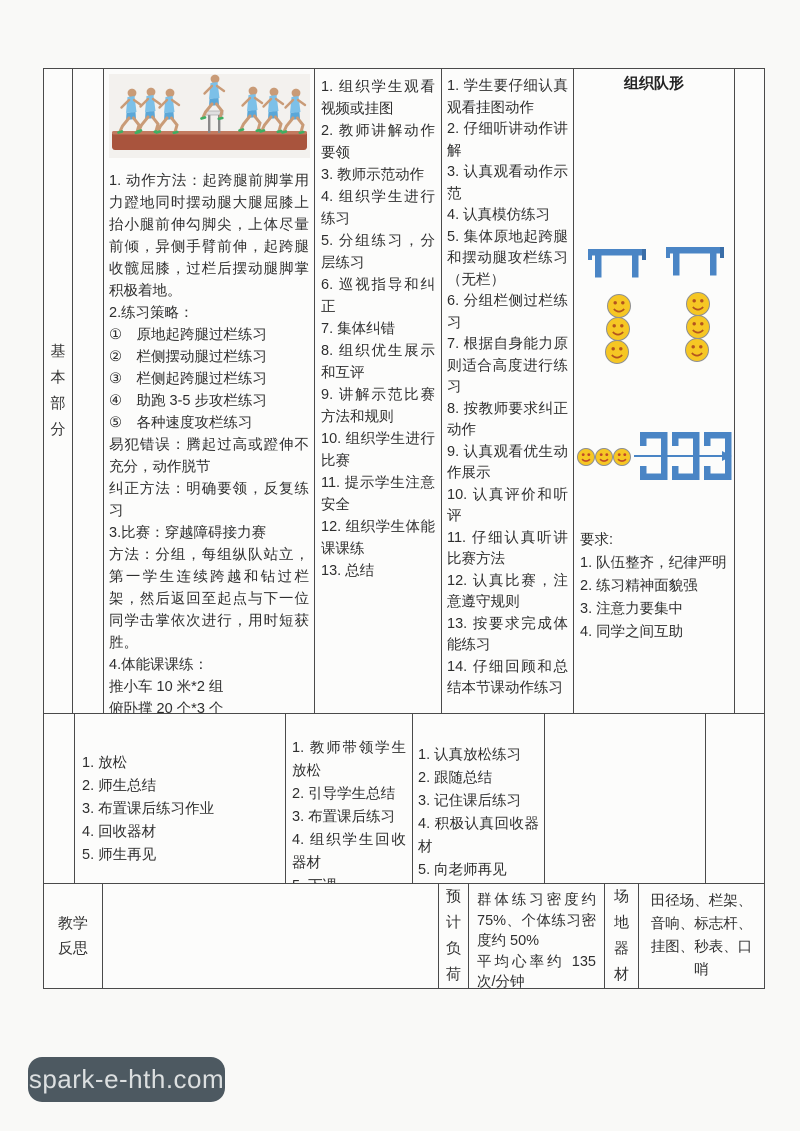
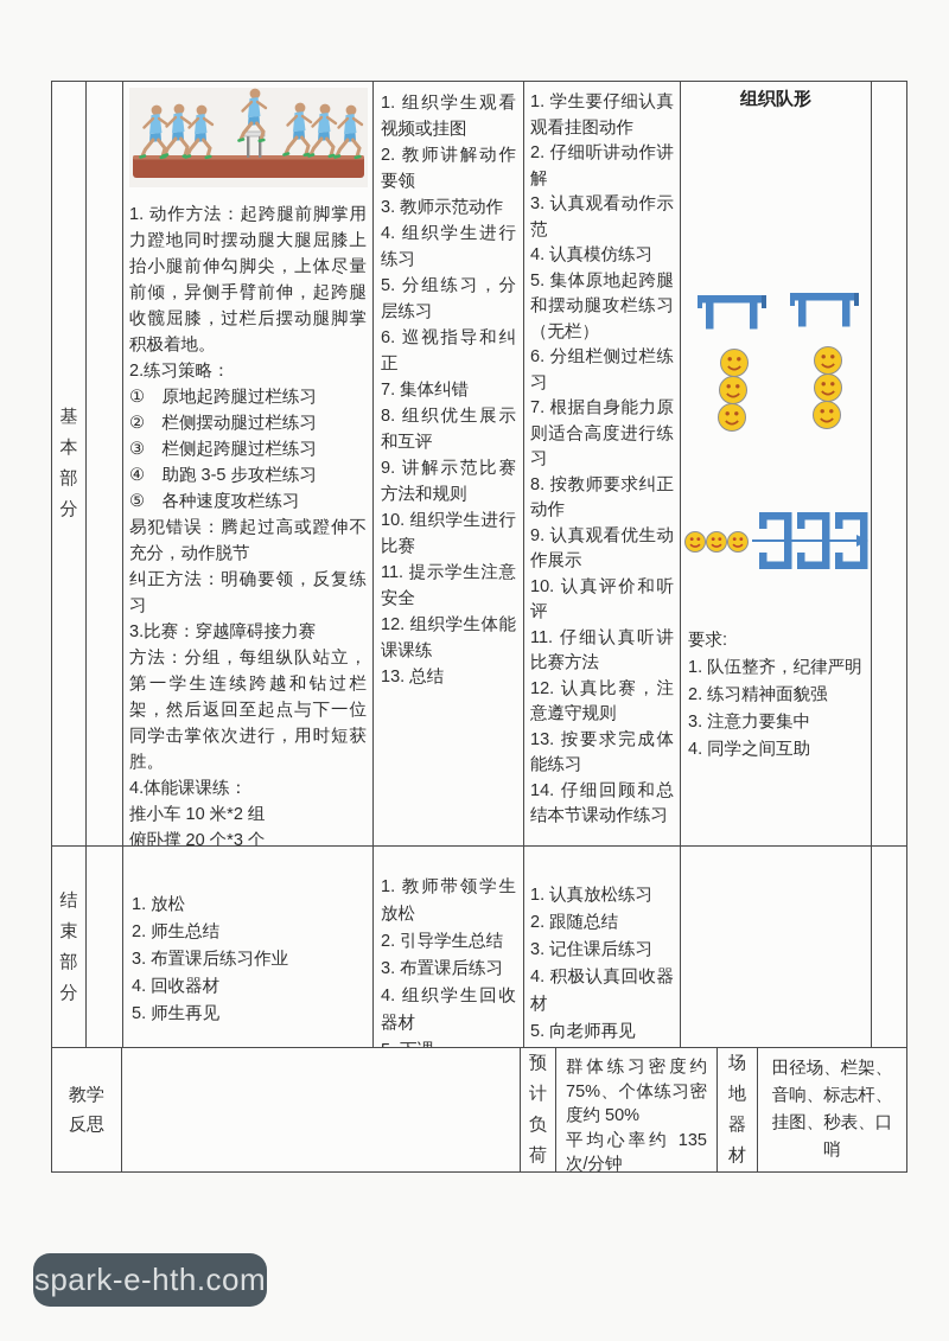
  基本部分
  1. 动作方法：起跨腿前脚掌用力蹬地同时摆动腿大腿屈膝上抬小腿前伸勾脚尖，上体尽量前倾，异侧手臂前伸，起跨腿收髋屈膝，过栏后摆动腿脚掌积极着地。
  2.练习策略：
  ① 原地起跨腿过栏练习
  ② 栏侧摆动腿过栏练习
  ③ 栏侧起跨腿过栏练习
  ④ 助跑 3-5 步攻栏练习
  ⑤ 各种速度攻栏练习
  易犯错误：腾起过高或蹬伸不充分，动作脱节
  纠正方法：明确要领，反复练习
  3.比赛：穿越障碍接力赛
  方法：分组，每组纵队站立，第一学生连续跨越和钻过栏架，然后返回至起点与下一位同学击掌依次进行，用时短获胜。
  4.体能课课练：
  推小车 10 米*2 组
  俯卧撑 20 个*3 个
  1. 组织学生观看视频或挂图
  2. 教师讲解动作要领
  3. 教师示范动作
  4. 组织学生进行练习
  5. 分组练习，分层练习
  6. 巡视指导和纠正
  7. 集体纠错
  8. 组织优生展示和互评
  9. 讲解示范比赛方法和规则
  10. 组织学生进行比赛
  11. 提示学生注意安全
  12. 组织学生体能课课练
  13. 总结
  1. 学生要仔细认真观看挂图动作
  2. 仔细听讲动作讲解
  3. 认真观看动作示范
  4. 认真模仿练习
  5. 集体原地起跨腿和摆动腿攻栏练习（无栏）
  6. 分组栏侧过栏练习
  7. 根据自身能力原则适合高度进行练习
  8. 按教师要求纠正动作
  9. 认真观看优生动作展示
  10. 认真评价和听评
  11. 仔细认真听讲比赛方法
  12. 认真比赛，注意遵守规则
  13. 按要求完成体能练习
  14. 仔细回顾和总结本节课动作练习
  组织队形
  要求:
  1. 队伍整齐，纪律严明
  2. 练习精神面貌强
  3. 注意力要集中
  4. 同学之间互助
+ 结束部分
  1. 放松
  2. 师生总结
  3. 布置课后练习作业
  4. 回收器材
  5. 师生再见
  1. 教师带领学生放松
  2. 引导学生总结
  3. 布置课后练习
  4. 组织学生回收器材
  1. 认真放松练习
  2. 跟随总结
  3. 记住课后练习
  4. 积极认真回收器材
  5. 向老师再见
  教学反思
  预计负荷
  群体练习密度约75%、个体练习密度约 50%
  平均心率约 135 次/分钟
  场地器材
  田径场、栏架、音响、标志杆、挂图、秒表、口哨
  spark-e-hth.com
